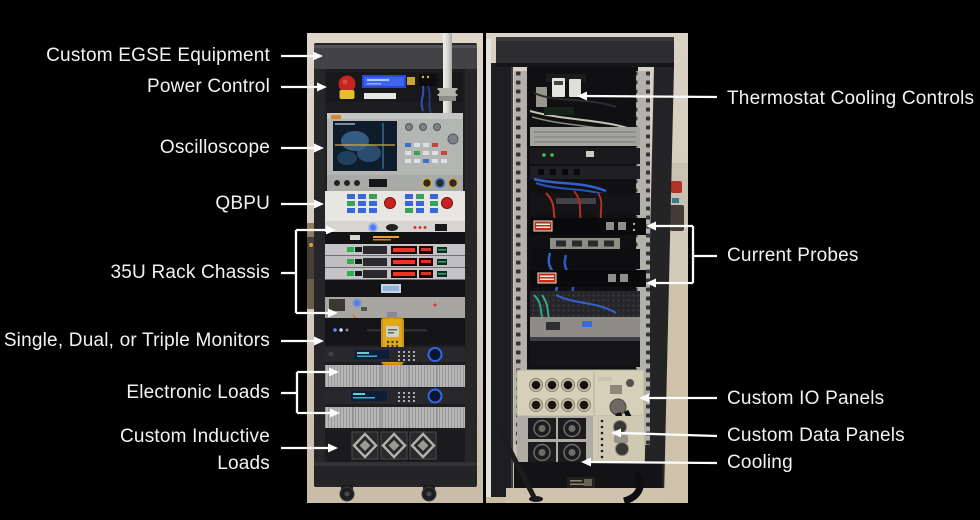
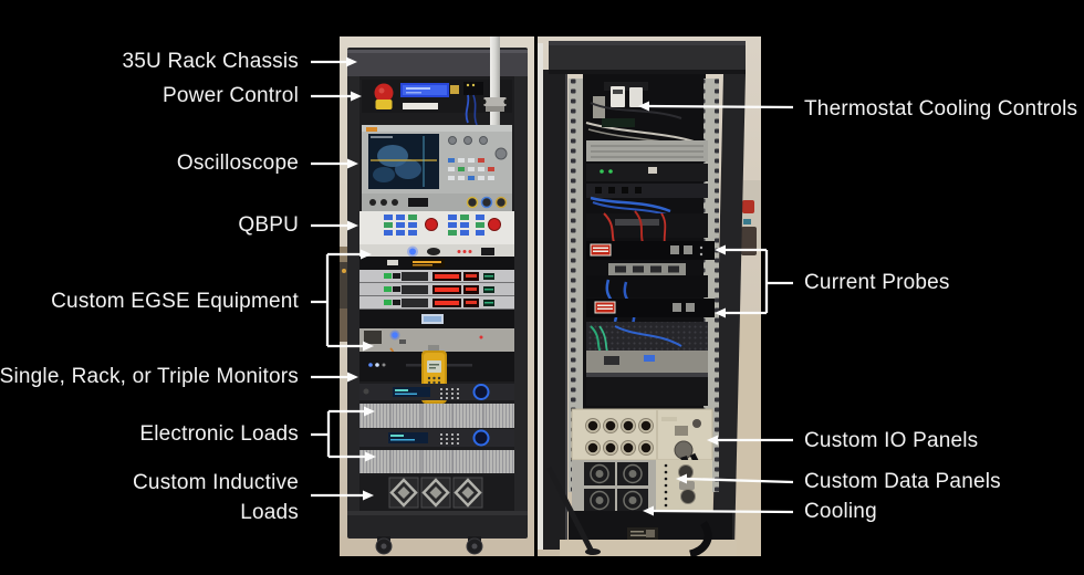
- Custom EGSE Equipment
+ 35U Rack Chassis
  Power Control
  Oscilloscope
  QBPU
- 35U Rack Chassis
+ Custom EGSE Equipment
- Single, Dual, or Triple Monitors
+ Single, Rack, or Triple Monitors
  Electronic Loads
  Custom Inductive Loads
  Thermostat Cooling Controls
  Current Probes
  Custom IO Panels
  Custom Data Panels
  Cooling
